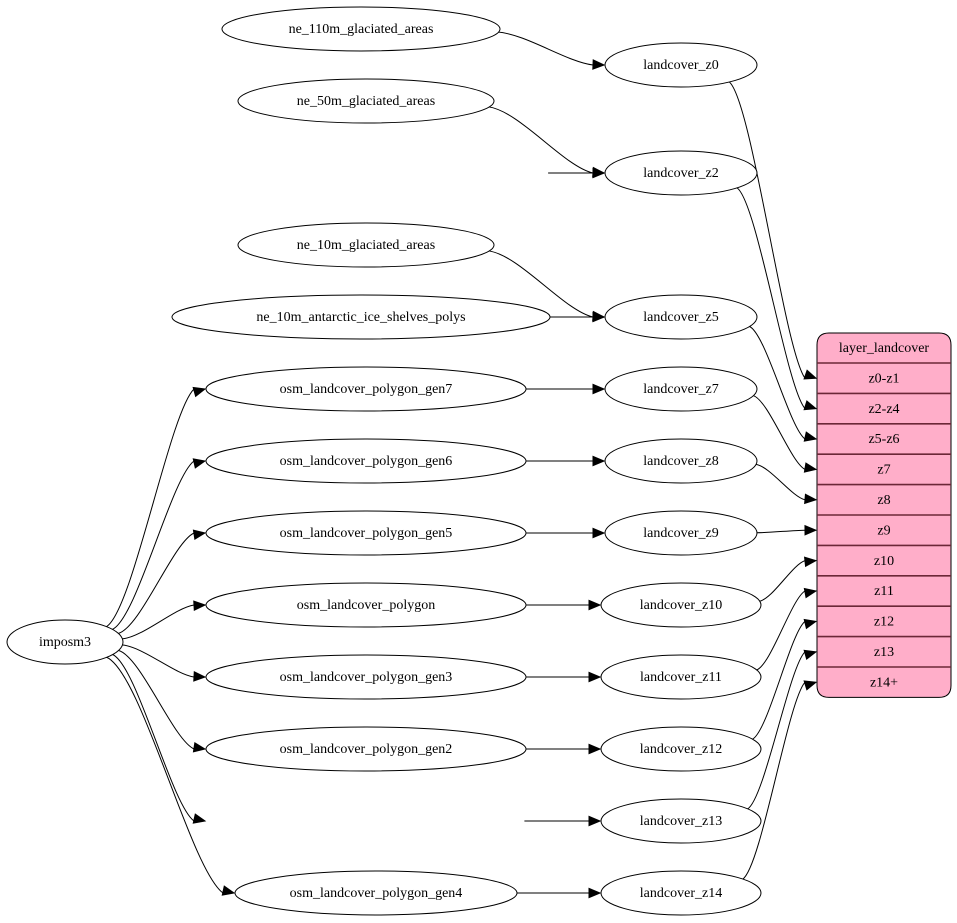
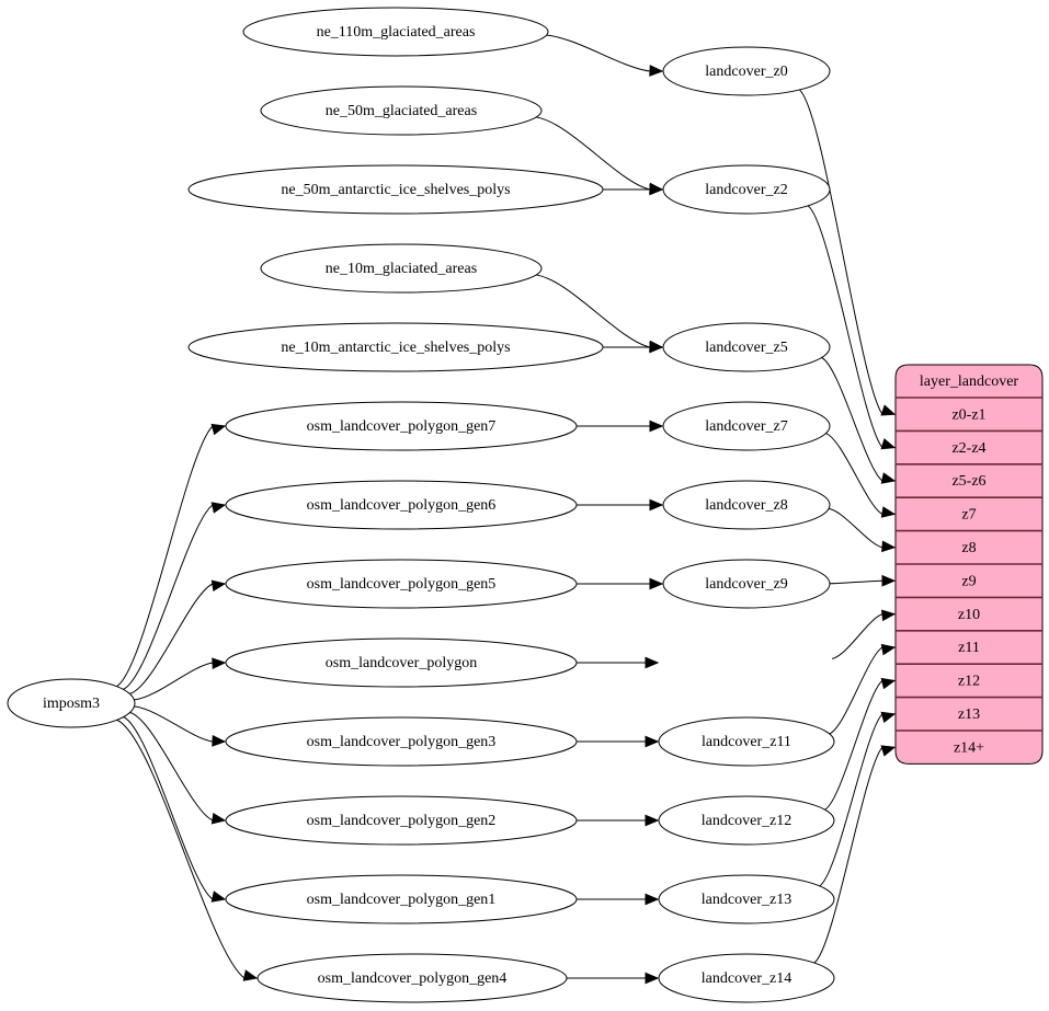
  layer_landcover
  z0-z1
  z2-z4
  z5-z6
  z7
  z8
  z9
  z10
  z11
  z12
  z13
  z14+
  imposm3
  ne_110m_glaciated_areas
  ne_50m_glaciated_areas
+ ne_50m_antarctic_ice_shelves_polys
  ne_10m_glaciated_areas
  ne_10m_antarctic_ice_shelves_polys
  osm_landcover_polygon_gen7
  osm_landcover_polygon_gen6
  osm_landcover_polygon_gen5
  osm_landcover_polygon
  osm_landcover_polygon_gen3
  osm_landcover_polygon_gen2
+ osm_landcover_polygon_gen1
  osm_landcover_polygon_gen4
  landcover_z0
  landcover_z2
  landcover_z5
  landcover_z7
  landcover_z8
  landcover_z9
- landcover_z10
  landcover_z11
  landcover_z12
  landcover_z13
  landcover_z14
